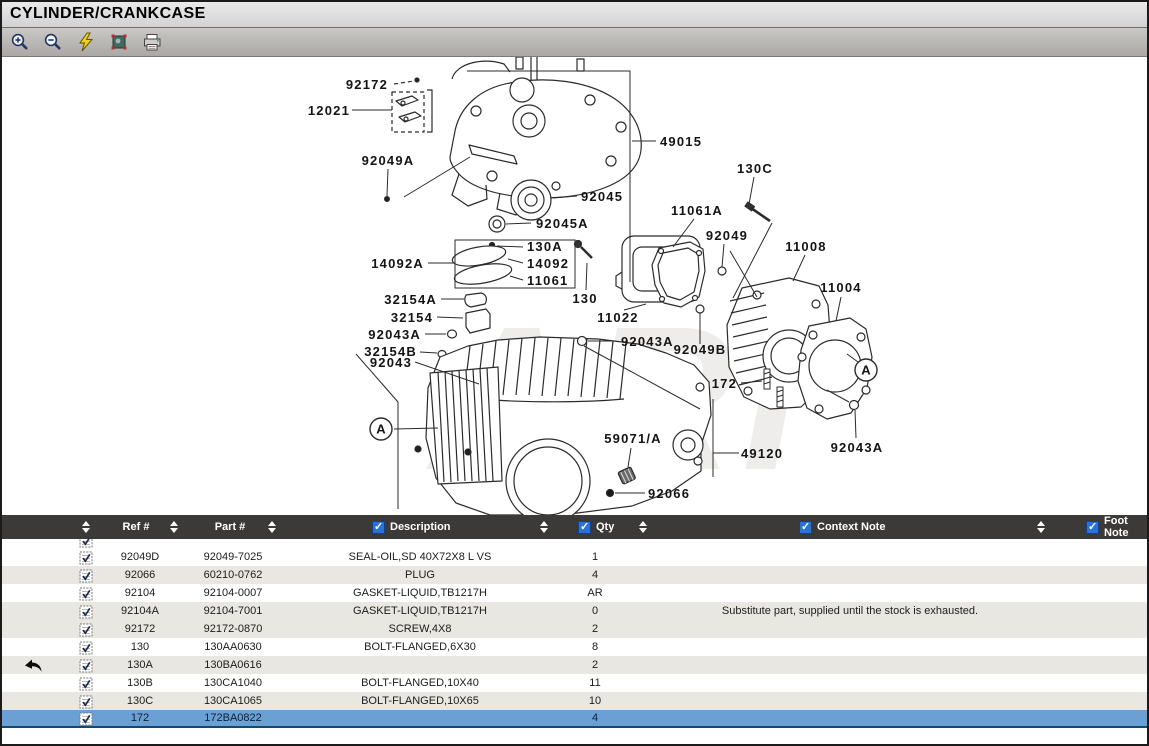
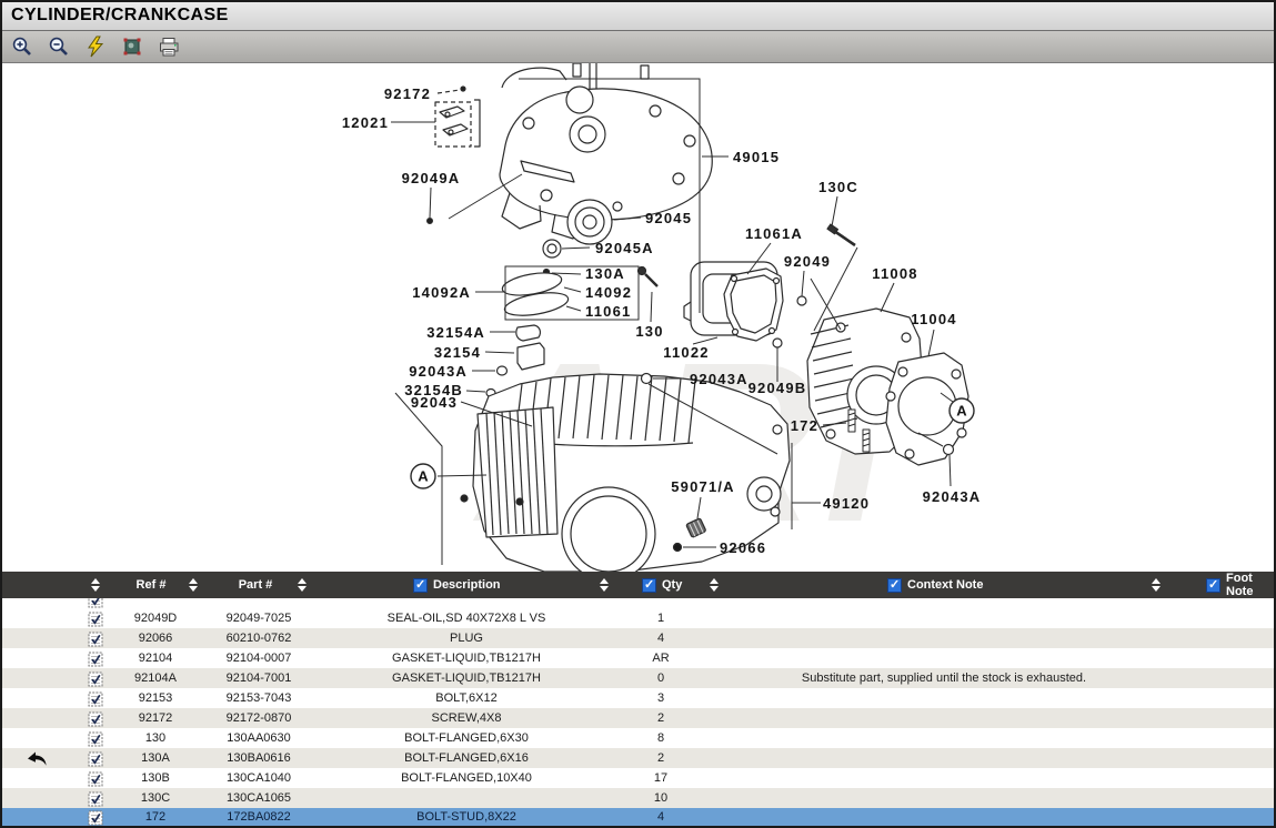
  CYLINDER/CRANKCASE
  A
  A
  92172
  12021
  92049A
  49015
  92045
  92045A
  130A
  14092
  11061
  14092A
  32154A
  32154
  92043A
  32154B
  92043
  130
  11022
  92043A
  11061A
  92049
  130C
  11008
  11004
  92049B
  172
  92043A
  59071/A
  49120
  92066
  Ref #
  Part #
  Description
  Qty
  Context Note
  Foot Note
  92049D
  92049-7025
  SEAL-OIL,SD 40X72X8 L VS
  1
  92066
  60210-0762
  PLUG
  4
  92104
  92104-0007
  GASKET-LIQUID,TB1217H
  AR
  92104A
  92104-7001
  GASKET-LIQUID,TB1217H
  0
  Substitute part, supplied until the stock is exhausted.
+ 92153
+ 92153-7043
+ BOLT,6X12
+ 3
  92172
  92172-0870
  SCREW,4X8
  2
  130
  130AA0630
  BOLT-FLANGED,6X30
  8
  130A
  130BA0616
+ BOLT-FLANGED,6X16
  2
  130B
  130CA1040
  BOLT-FLANGED,10X40
- 11
+ 17
  130C
  130CA1065
- BOLT-FLANGED,10X65
  10
  172
  172BA0822
+ BOLT-STUD,8X22
  4
